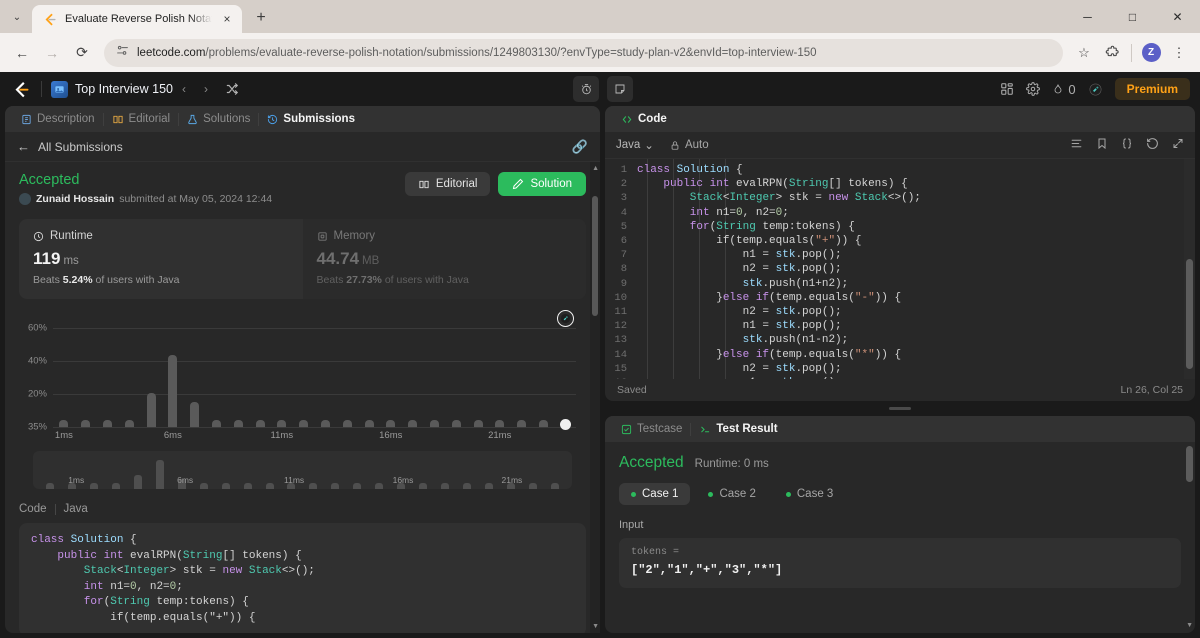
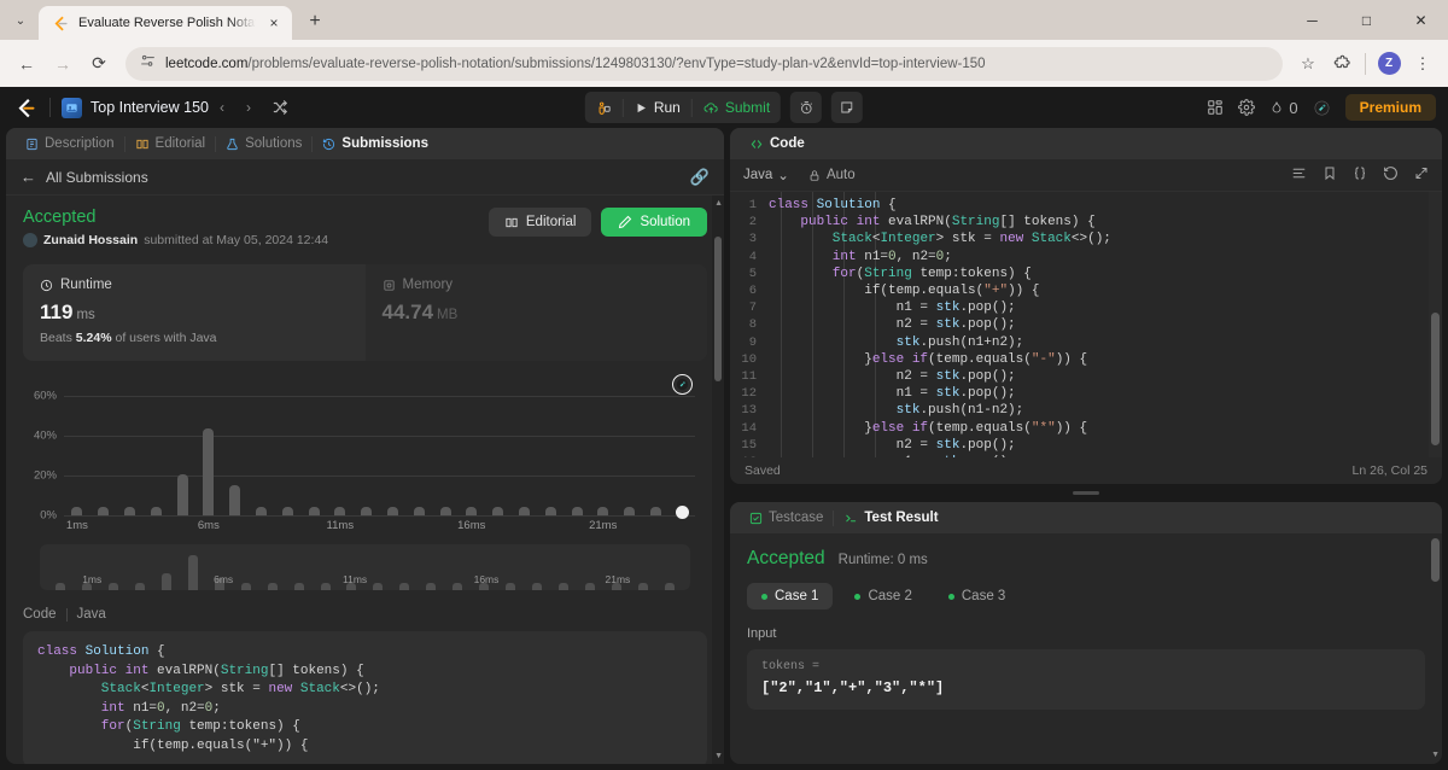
  ⌄
  Evaluate Reverse Polish Nota
  ×
  +
  ─
  □
  ✕
  ←
  →
  ⟳
  leetcode.com/problems/evaluate-reverse-polish-notation/submissions/1249803130/?envType=study-plan-v2&envId=top-interview-150
  ☆
  Z
  ⋮
  Top Interview 150
  ‹
  ›
+ Run
+ Submit
  0
  Premium
  Description
  Editorial
  Solutions
  Submissions
  ←
  All Submissions
  🔗
  Accepted
  Zunaid Hossain
  submitted at May 05, 2024 12:44
  Editorial
  Solution
  Runtime
  119 ms
  Beats 5.24% of users with Java
  Memory
  44.74 MB
- Beats 27.73% of users with Java
- 35%
+ 0%
  20%
  40%
  60%
  1ms
  6ms
  11ms
  16ms
  21ms
  1ms
  6ms
  11ms
  16ms
  21ms
  Code
  Java
  class Solution {
  public int evalRPN(String[] tokens) {
  Stack<Integer> stk = new Stack<>();
  int n1=0, n2=0;
  for(String temp:tokens) {
  if(temp.equals("+")) {
  Code
  Java
  ⌄
  Auto
  1
  class Solution {
  2
  public int evalRPN(String[] tokens) {
  3
  Stack<Integer> stk = new Stack<>();
  4
  int n1=0, n2=0;
  5
  for(String temp:tokens) {
  6
  if(temp.equals("+")) {
  7
  n1 = stk.pop();
  8
  n2 = stk.pop();
  9
  stk.push(n1+n2);
  10
  }else if(temp.equals("-")) {
  11
  n2 = stk.pop();
  12
  n1 = stk.pop();
  13
  stk.push(n1-n2);
  14
  }else if(temp.equals("*")) {
  15
  n2 = stk.pop();
  Saved
  Ln 26, Col 25
  Testcase
  Test Result
  Accepted
  Runtime: 0 ms
  Case 1
  Case 2
  Case 3
  Input
  tokens =
  ["2","1","+","3","*"]
